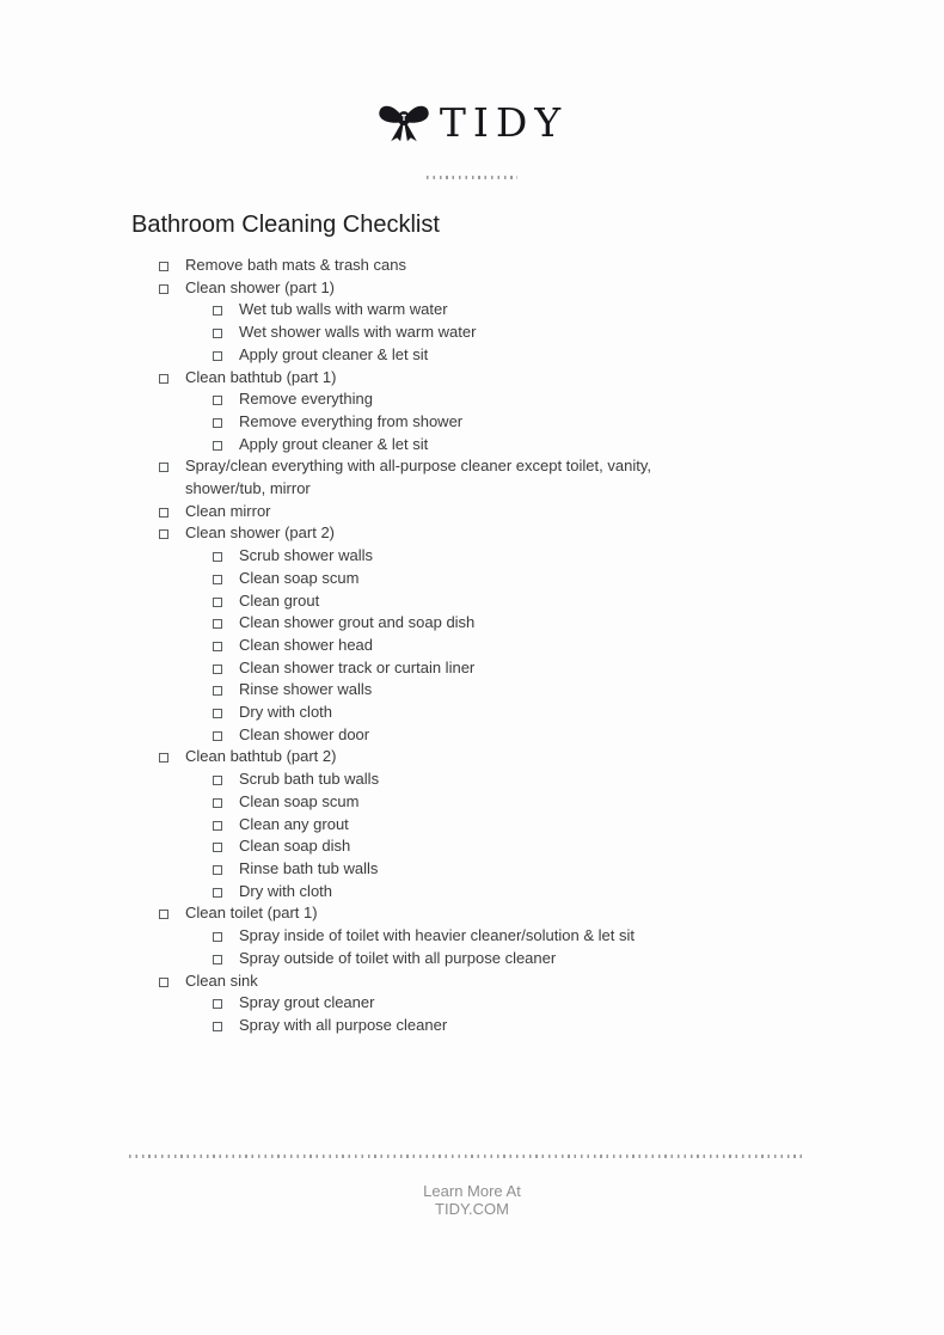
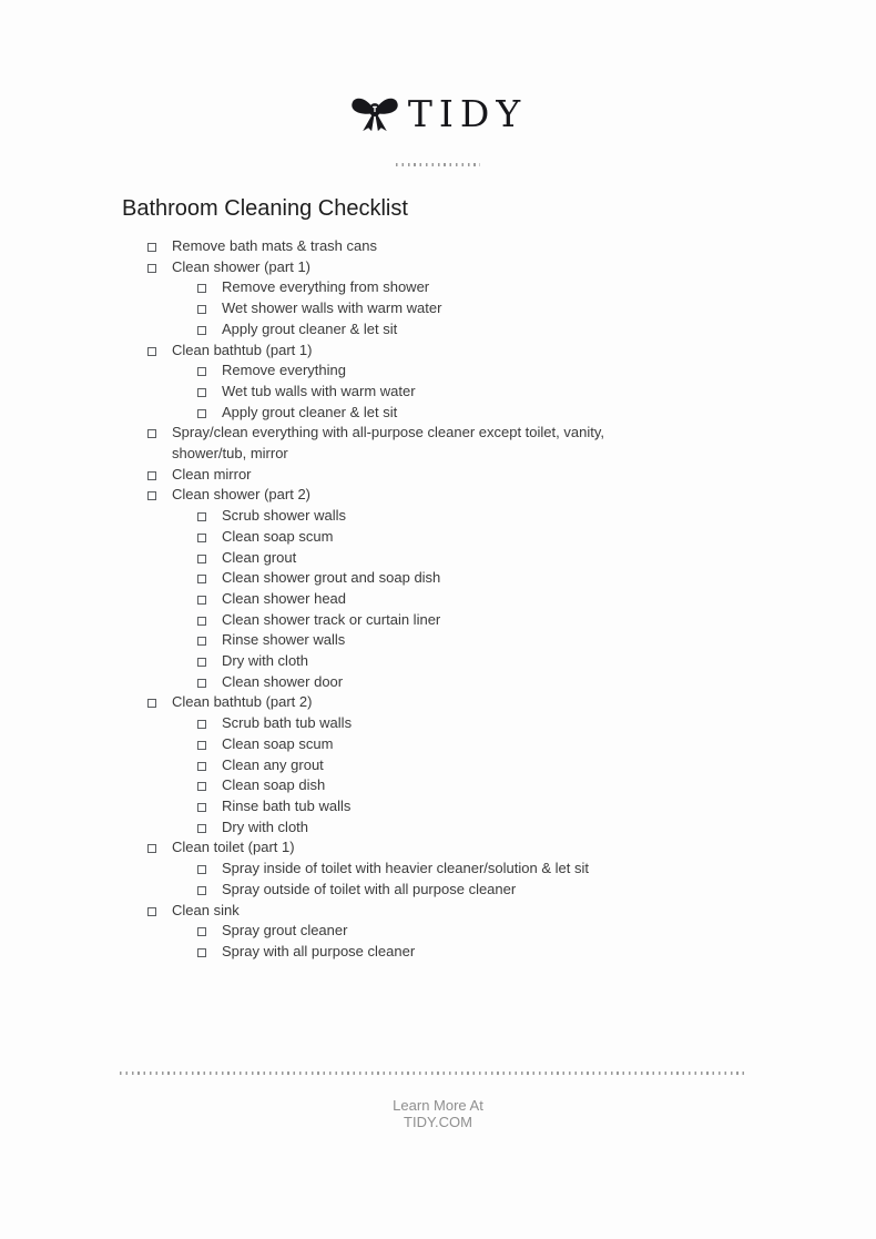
  TIDY
  Bathroom Cleaning Checklist
  Remove bath mats & trash cans
  Clean shower (part 1)
- Wet tub walls with warm water
+ Remove everything from shower
  Wet shower walls with warm water
  Apply grout cleaner & let sit
  Clean bathtub (part 1)
  Remove everything
- Remove everything from shower
+ Wet tub walls with warm water
  Apply grout cleaner & let sit
  Spray/clean everything with all-purpose cleaner except toilet, vanity, shower/tub, mirror
  Clean mirror
  Clean shower (part 2)
  Scrub shower walls
  Clean soap scum
  Clean grout
  Clean shower grout and soap dish
  Clean shower head
  Clean shower track or curtain liner
  Rinse shower walls
  Dry with cloth
  Clean shower door
  Clean bathtub (part 2)
  Scrub bath tub walls
  Clean soap scum
  Clean any grout
  Clean soap dish
  Rinse bath tub walls
  Dry with cloth
  Clean toilet (part 1)
  Spray inside of toilet with heavier cleaner/solution & let sit
  Spray outside of toilet with all purpose cleaner
  Clean sink
  Spray grout cleaner
  Spray with all purpose cleaner
  Learn More At
  TIDY.COM
